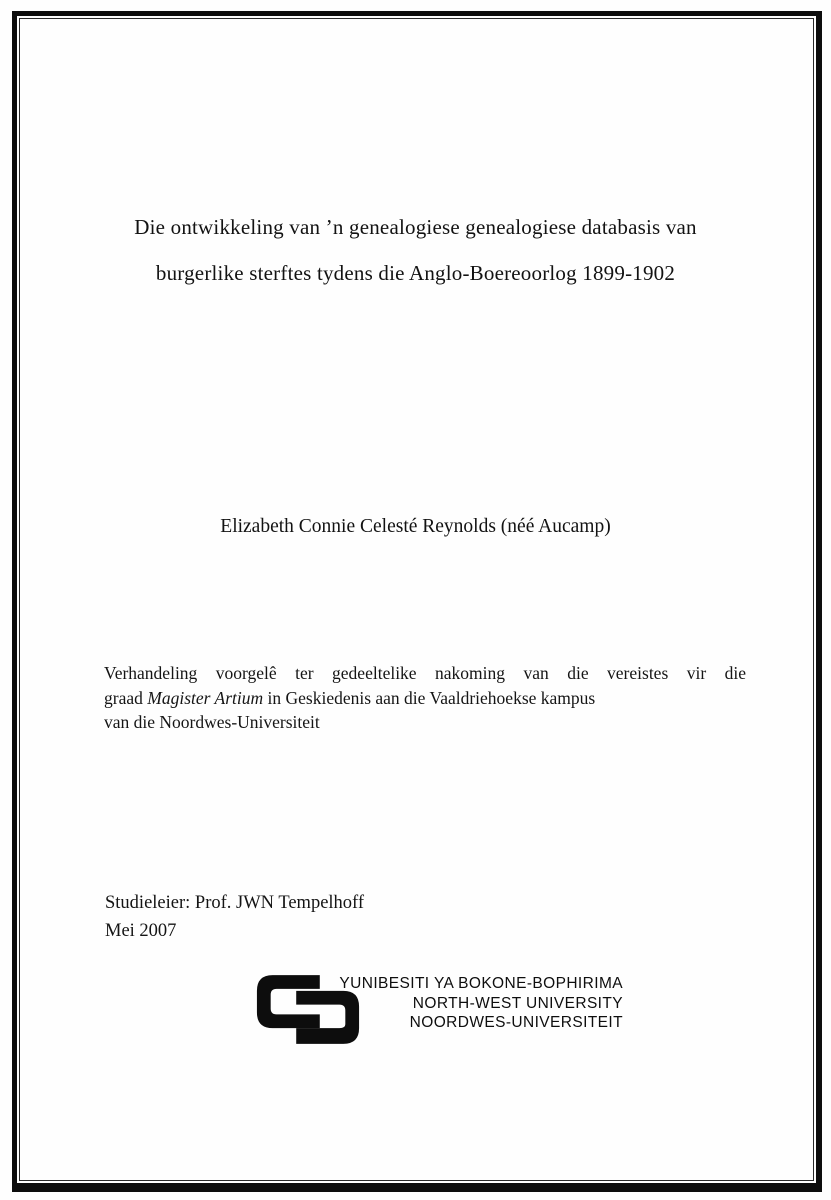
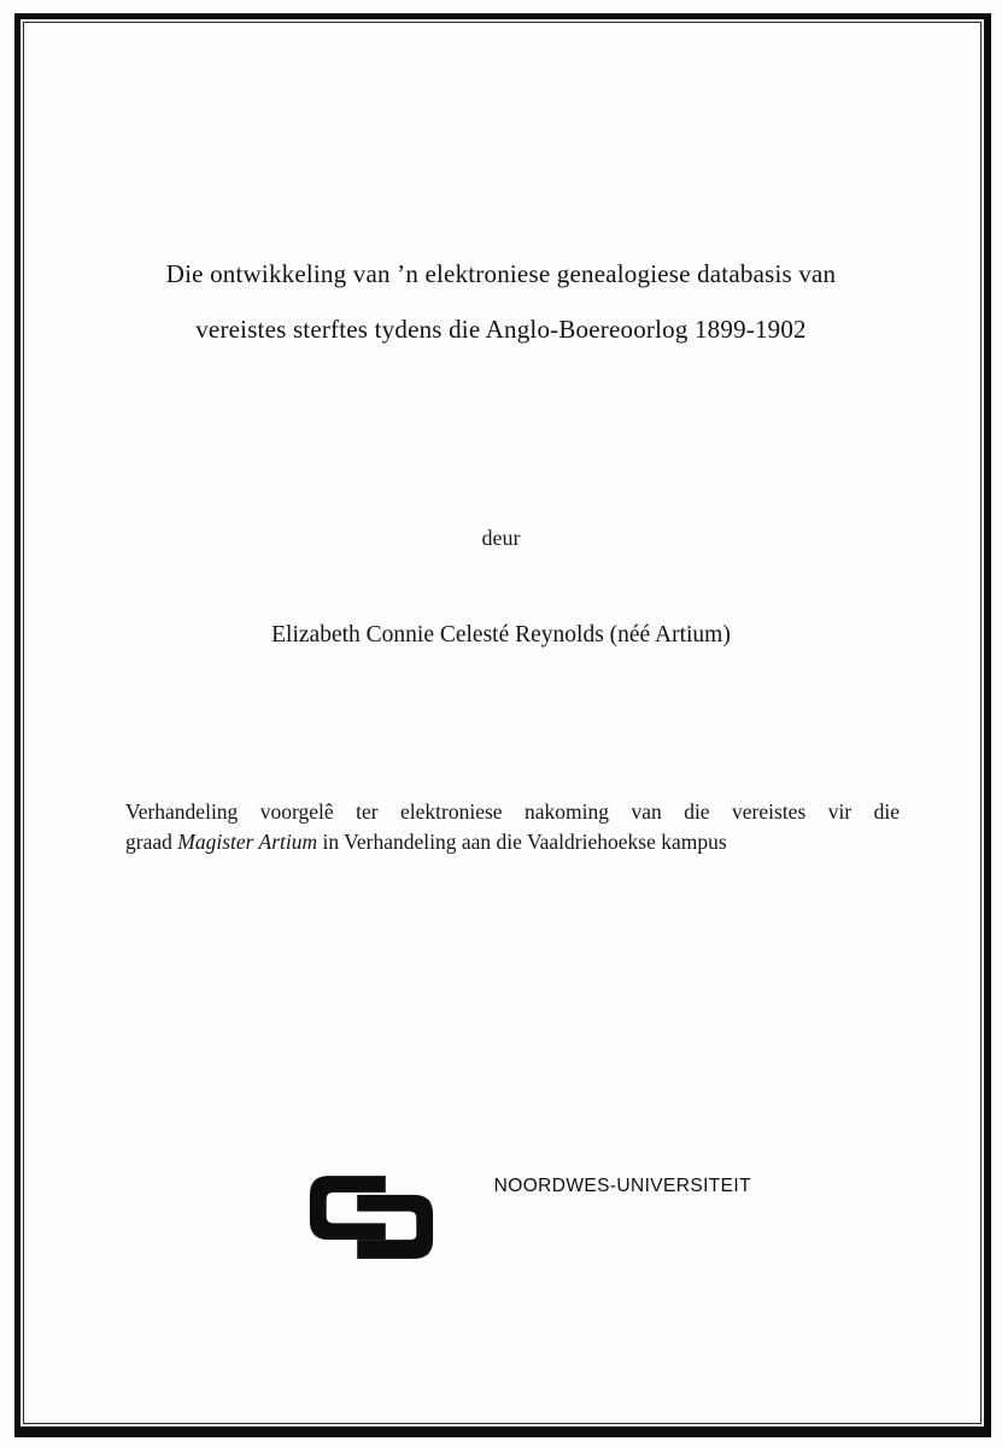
- Die ontwikkeling van ’n genealogiese genealogiese databasis van
+ Die ontwikkeling van ’n elektroniese genealogiese databasis van
- burgerlike sterftes tydens die Anglo-Boereoorlog 1899-1902
+ vereistes sterftes tydens die Anglo-Boereoorlog 1899-1902
+ deur
- Elizabeth Connie Celesté Reynolds (néé Aucamp)
+ Elizabeth Connie Celesté Reynolds (néé Artium)
- Verhandeling voorgelê ter gedeeltelike nakoming van die vereistes vir die
+ Verhandeling voorgelê ter elektroniese nakoming van die vereistes vir die
- graad Magister Artium in Geskiedenis aan die Vaaldriehoekse kampus
+ graad Magister Artium in Verhandeling aan die Vaaldriehoekse kampus
- van die Noordwes-Universiteit
- Studieleier: Prof. JWN Tempelhoff
- Mei 2007
- YUNIBESITI YA BOKONE-BOPHIRIMA
- NORTH-WEST UNIVERSITY
  NOORDWES-UNIVERSITEIT
